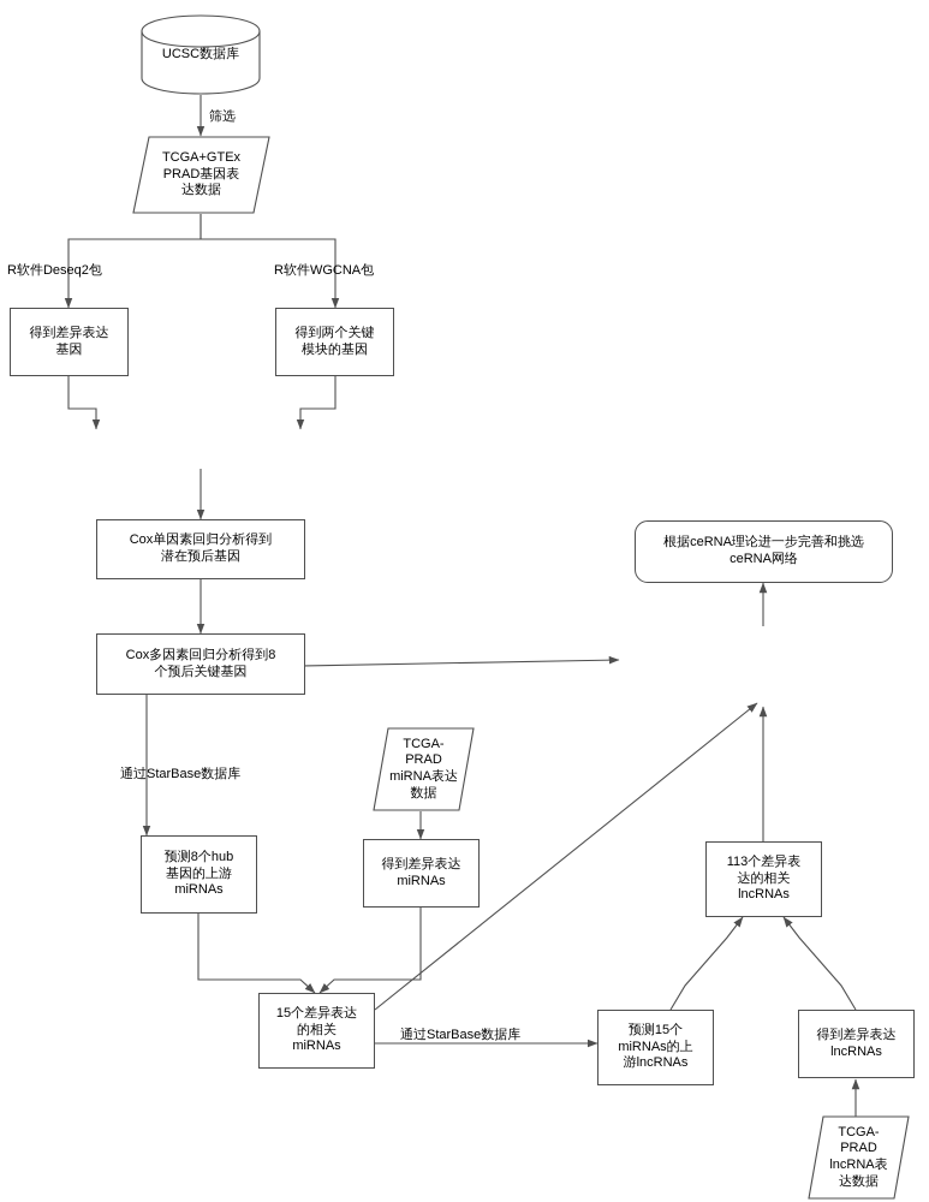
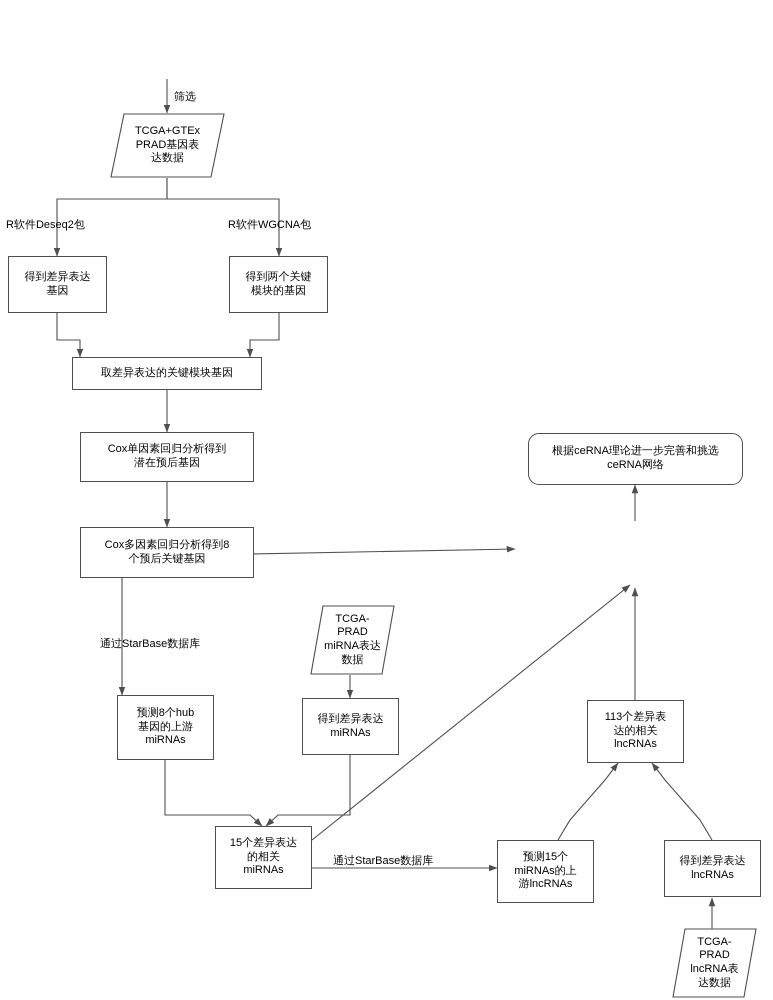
- UCSC数据库
  筛选
  TCGA+GTEx
  PRAD基因表
  达数据
  R软件Deseq2包
  R软件WGCNA包
  得到差异表达
  基因
  得到两个关键
  模块的基因
+ 取差异表达的关键模块基因
  Cox单因素回归分析得到
  潜在预后基因
  Cox多因素回归分析得到8
  个预后关键基因
  通过StarBase数据库
  TCGA-
  PRAD
  miRNA表达
  数据
  预测8个hub
  基因的上游
  miRNAs
  得到差异表达
  miRNAs
  113个差异表
  达的相关
  lncRNAs
  15个差异表达
  的相关
  miRNAs
  通过StarBase数据库
  预测15个
  miRNAs的上
  游lncRNAs
  得到差异表达
  lncRNAs
  TCGA-
  PRAD
  lncRNA表
  达数据
  根据ceRNA理论进一步完善和挑选
  ceRNA网络
